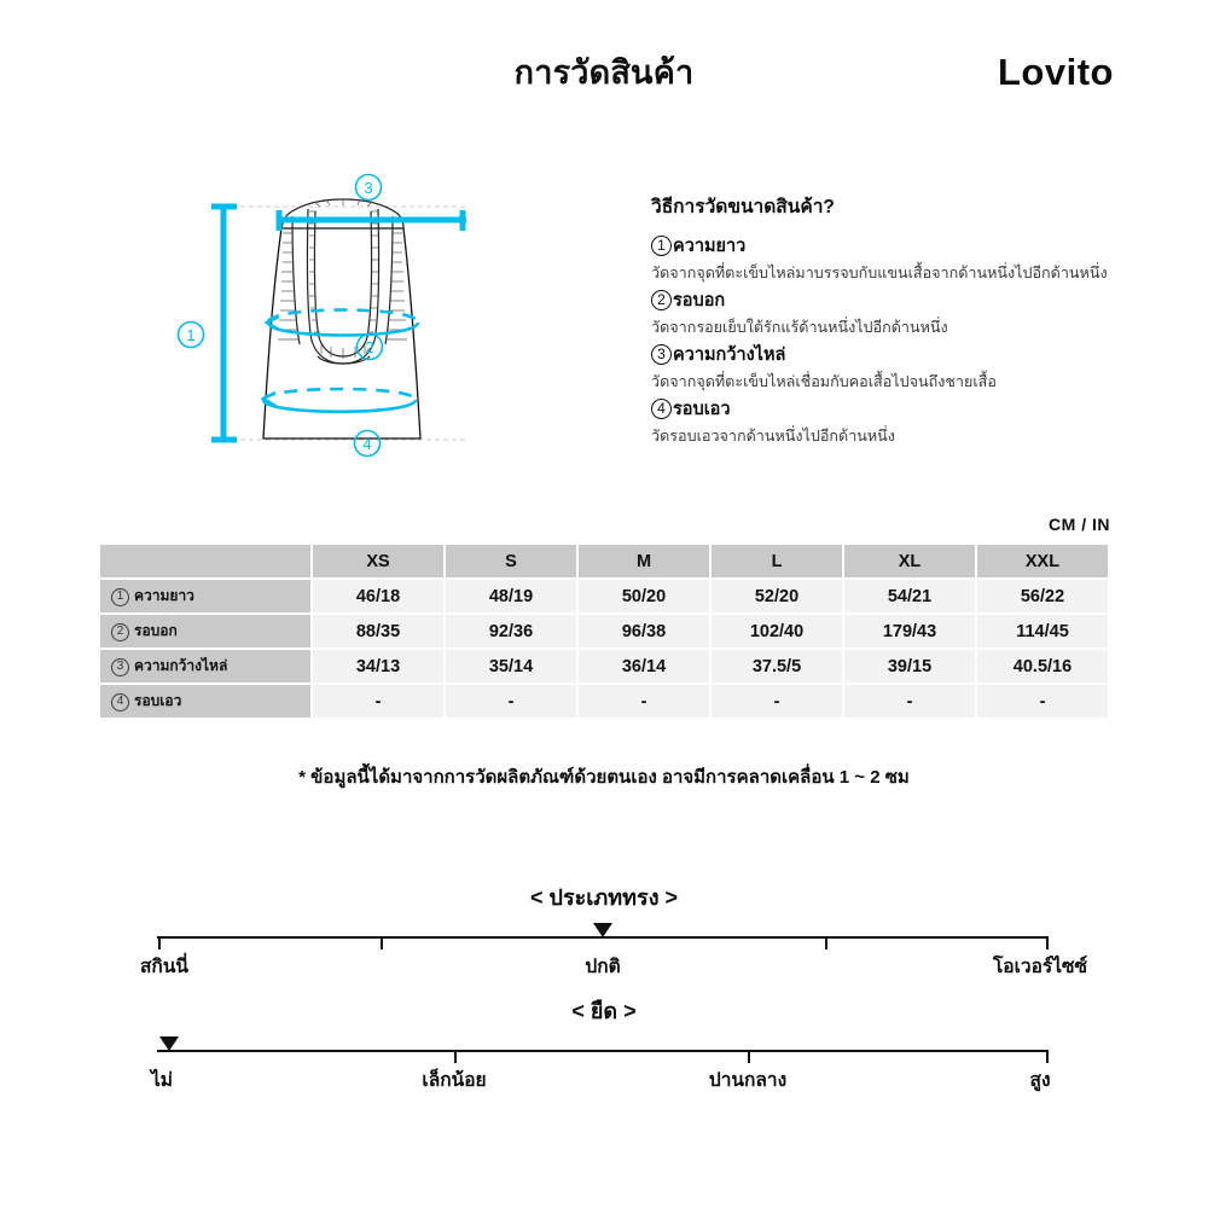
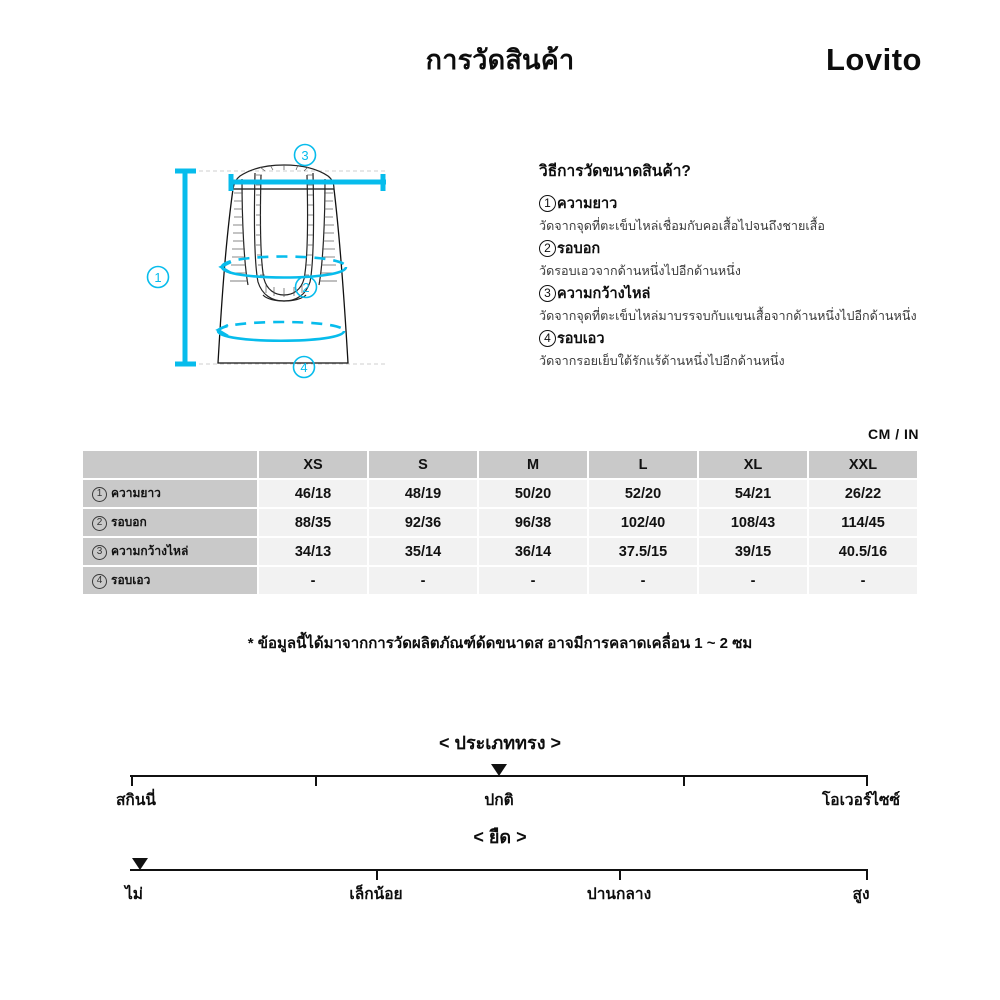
  การวัดสินค้า
  Lovito
  1
  3
  2
  4
  วิธีการวัดขนาดสินค้า?
  1 ความยาว
- วัดจากจุดที่ตะเข็บไหล่มาบรรจบกับแขนเสื้อจากด้านหนึ่งไปอีกด้านหนึ่ง
+ วัดจากจุดที่ตะเข็บไหล่เชื่อมกับคอเสื้อไปจนถึงชายเสื้อ
  2 รอบอก
- วัดจากรอยเย็บใต้รักแร้ด้านหนึ่งไปอีกด้านหนึ่ง
+ วัดรอบเอวจากด้านหนึ่งไปอีกด้านหนึ่ง
  3 ความกว้างไหล่
- วัดจากจุดที่ตะเข็บไหล่เชื่อมกับคอเสื้อไปจนถึงชายเสื้อ
+ วัดจากจุดที่ตะเข็บไหล่มาบรรจบกับแขนเสื้อจากด้านหนึ่งไปอีกด้านหนึ่ง
  4 รอบเอว
- วัดรอบเอวจากด้านหนึ่งไปอีกด้านหนึ่ง
+ วัดจากรอยเย็บใต้รักแร้ด้านหนึ่งไปอีกด้านหนึ่ง
  CM / IN
  	XS	S	M	L	XL	XXL
- 1 ความยาว	46/18	48/19	50/20	52/20	54/21	56/22
+ 1 ความยาว	46/18	48/19	50/20	52/20	54/21	26/22
- 2 รอบอก	88/35	92/36	96/38	102/40	179/43	114/45
+ 2 รอบอก	88/35	92/36	96/38	102/40	108/43	114/45
- 3 ความกว้างไหล่	34/13	35/14	36/14	37.5/5	39/15	40.5/16
+ 3 ความกว้างไหล่	34/13	35/14	36/14	37.5/15	39/15	40.5/16
  4 รอบเอว	-	-	-	-	-	-
- * ข้อมูลนี้ได้มาจากการวัดผลิตภัณฑ์ด้วยตนเอง อาจมีการคลาดเคลื่อน 1 ~ 2 ซม
+ * ข้อมูลนี้ได้มาจากการวัดผลิตภัณฑ์ด้ดขนาดส อาจมีการคลาดเคลื่อน 1 ~ 2 ซม
  < ประเภททรง >
  สกินนี่
  ปกติ
  โอเวอร์ไซซ์
  < ยืด >
  ไม่
  เล็กน้อย
  ปานกลาง
  สูง
